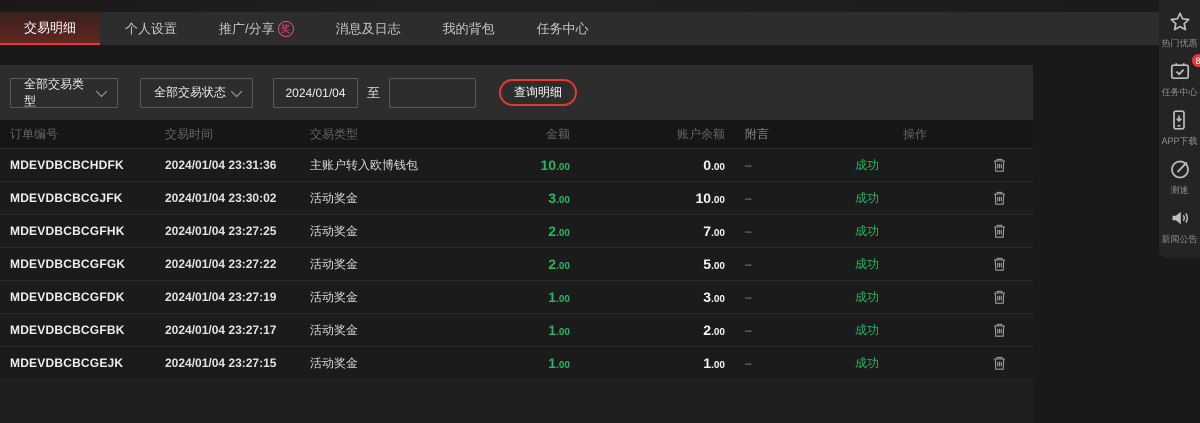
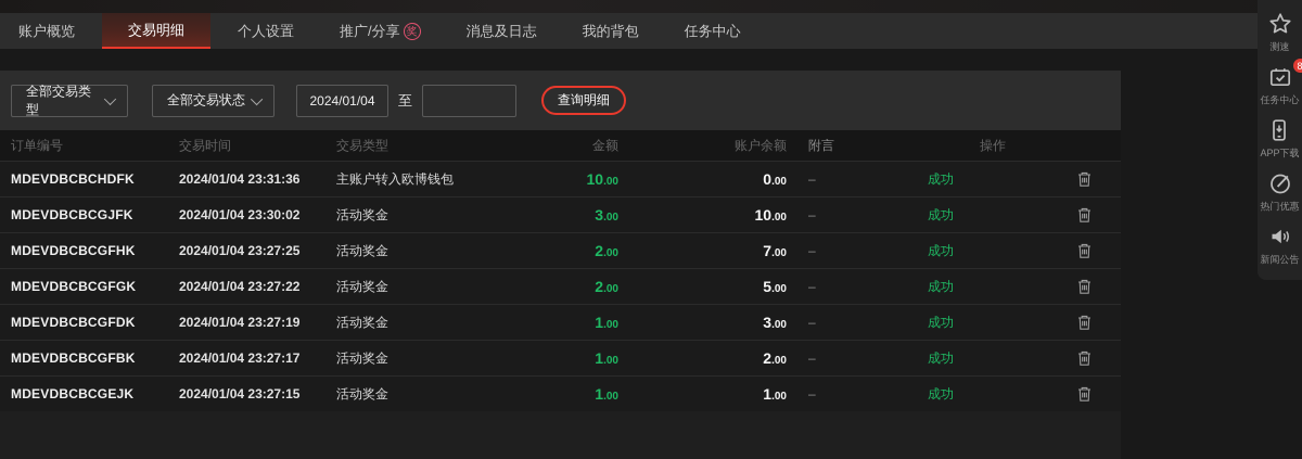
+ 账户概览
  交易明细
  个人设置
  推广/分享
  奖
  消息及日志
  我的背包
  任务中心
  全部交易类型
  全部交易状态
  2024/01/04
  至
  查询明细
  订单编号
  交易时间
  交易类型
  金额
  账户余额
  附言
  操作
  MDEVDBCBCHDFK
  2024/01/04 23:31:36
  主账户转入欧博钱包
  10.00
  0.00
  –
  成功
  MDEVDBCBCGJFK
  2024/01/04 23:30:02
  活动奖金
  3.00
  10.00
  –
  成功
  MDEVDBCBCGFHK
  2024/01/04 23:27:25
  活动奖金
  2.00
  7.00
  –
  成功
  MDEVDBCBCGFGK
  2024/01/04 23:27:22
  活动奖金
  2.00
  5.00
  –
  成功
  MDEVDBCBCGFDK
  2024/01/04 23:27:19
  活动奖金
  1.00
  3.00
  –
  成功
  MDEVDBCBCGFBK
  2024/01/04 23:27:17
  活动奖金
  1.00
  2.00
  –
  成功
  MDEVDBCBCGEJK
  2024/01/04 23:27:15
  活动奖金
  1.00
  1.00
  –
  成功
- 热门优惠
+ 测速
  8
  任务中心
  APP下载
- 测速
+ 热门优惠
  新闻公告
